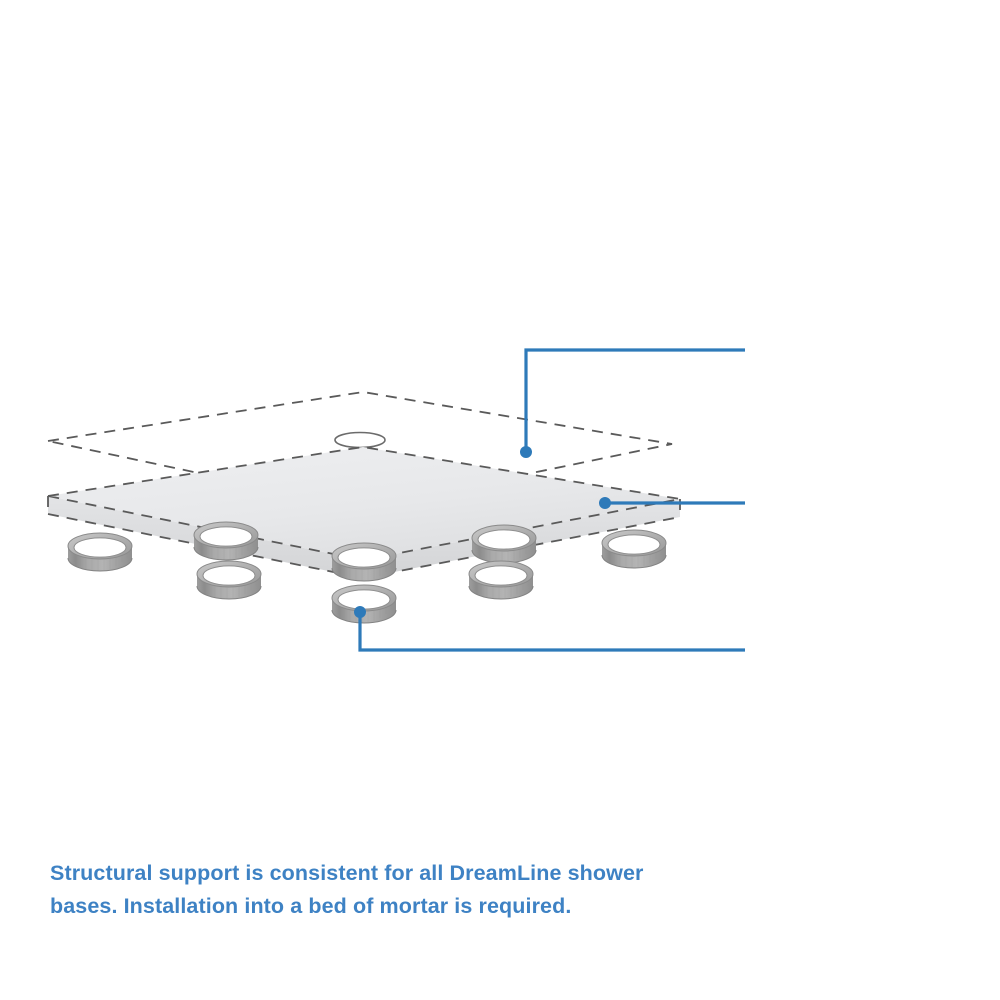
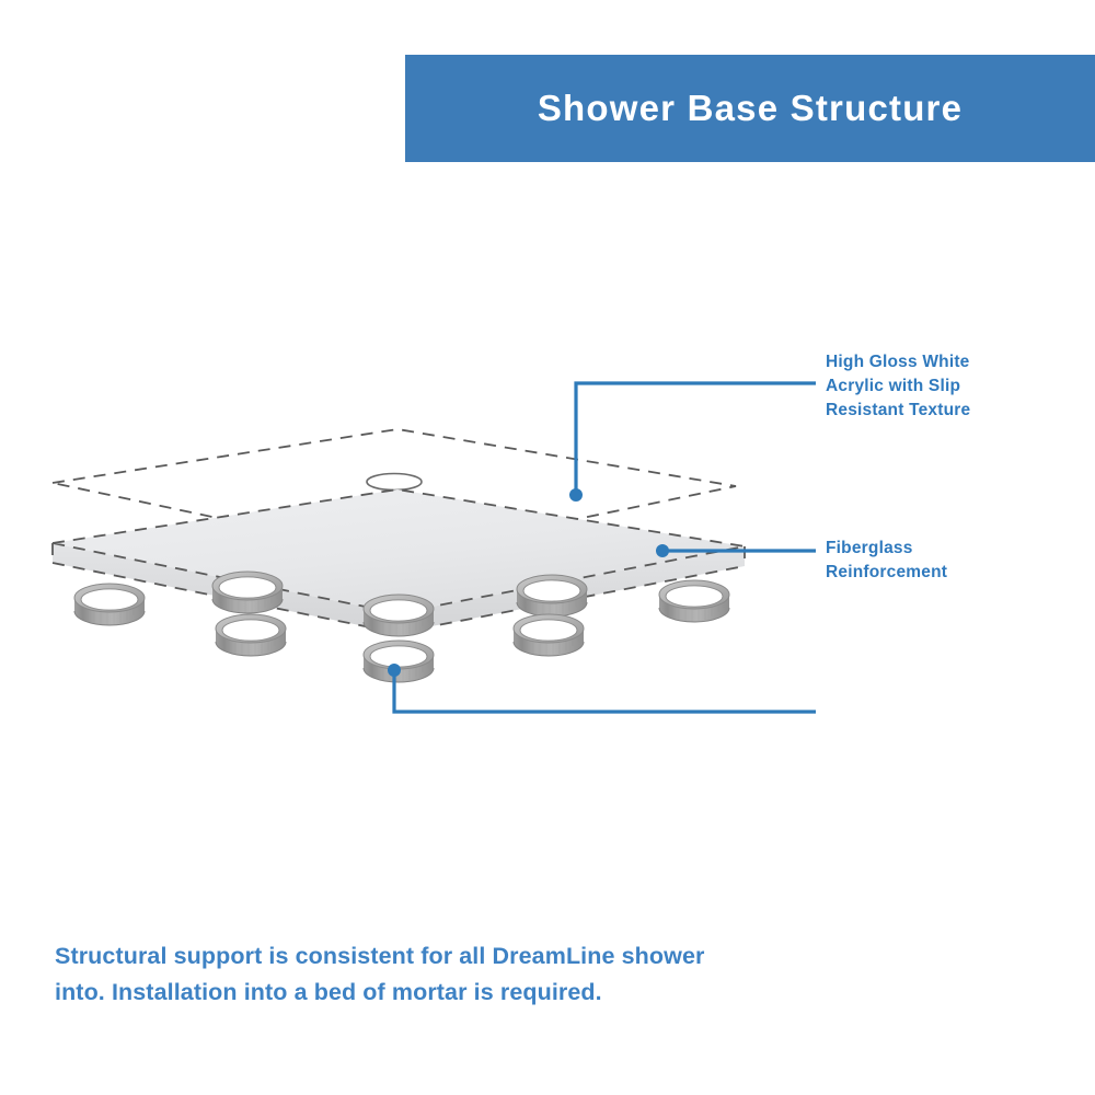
+ Shower Base Structure
+ High Gloss White
+ Acrylic with Slip
+ Resistant Texture
+ Fiberglass
+ Reinforcement
- Structural support is consistent for all DreamLine shower bases. Installation into a bed of mortar is required.
+ Structural support is consistent for all DreamLine shower into. Installation into a bed of mortar is required.
